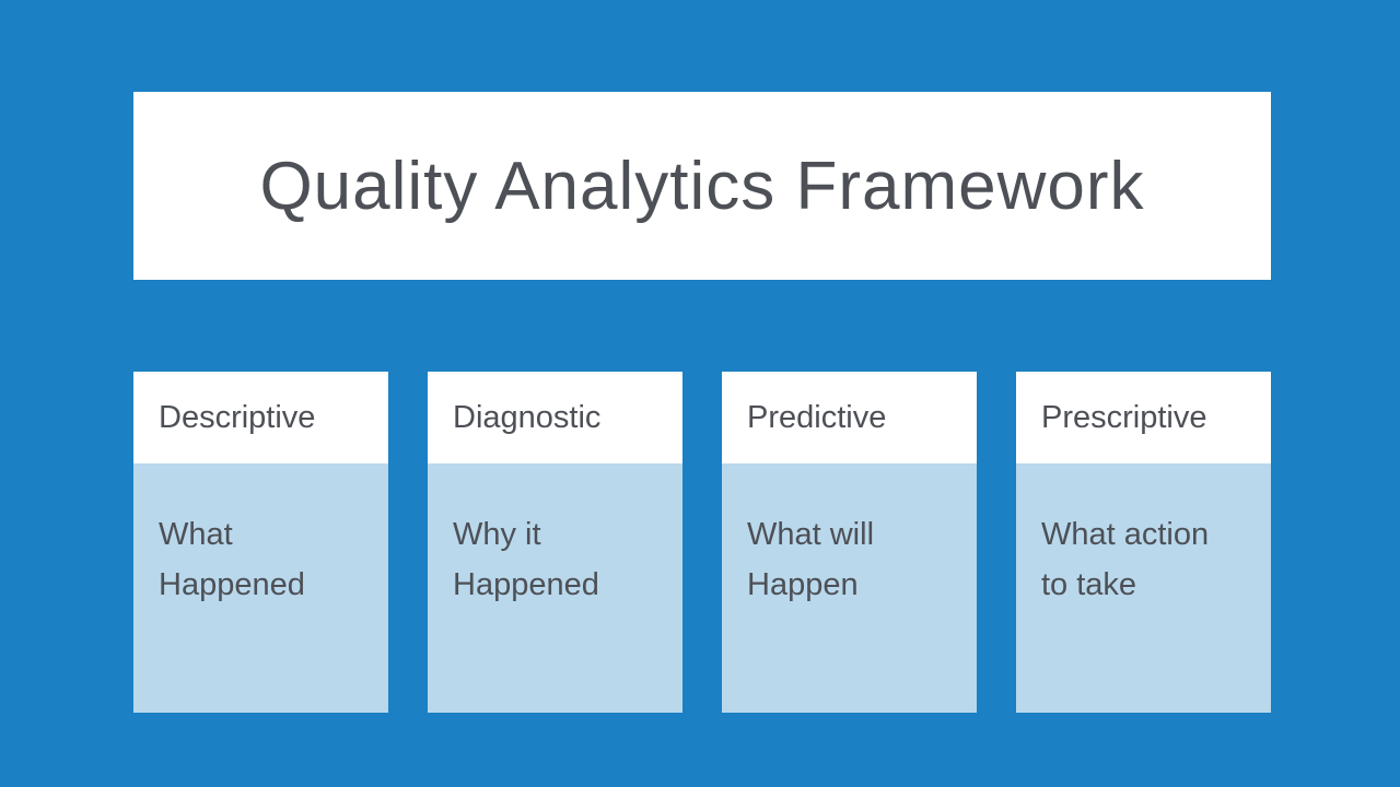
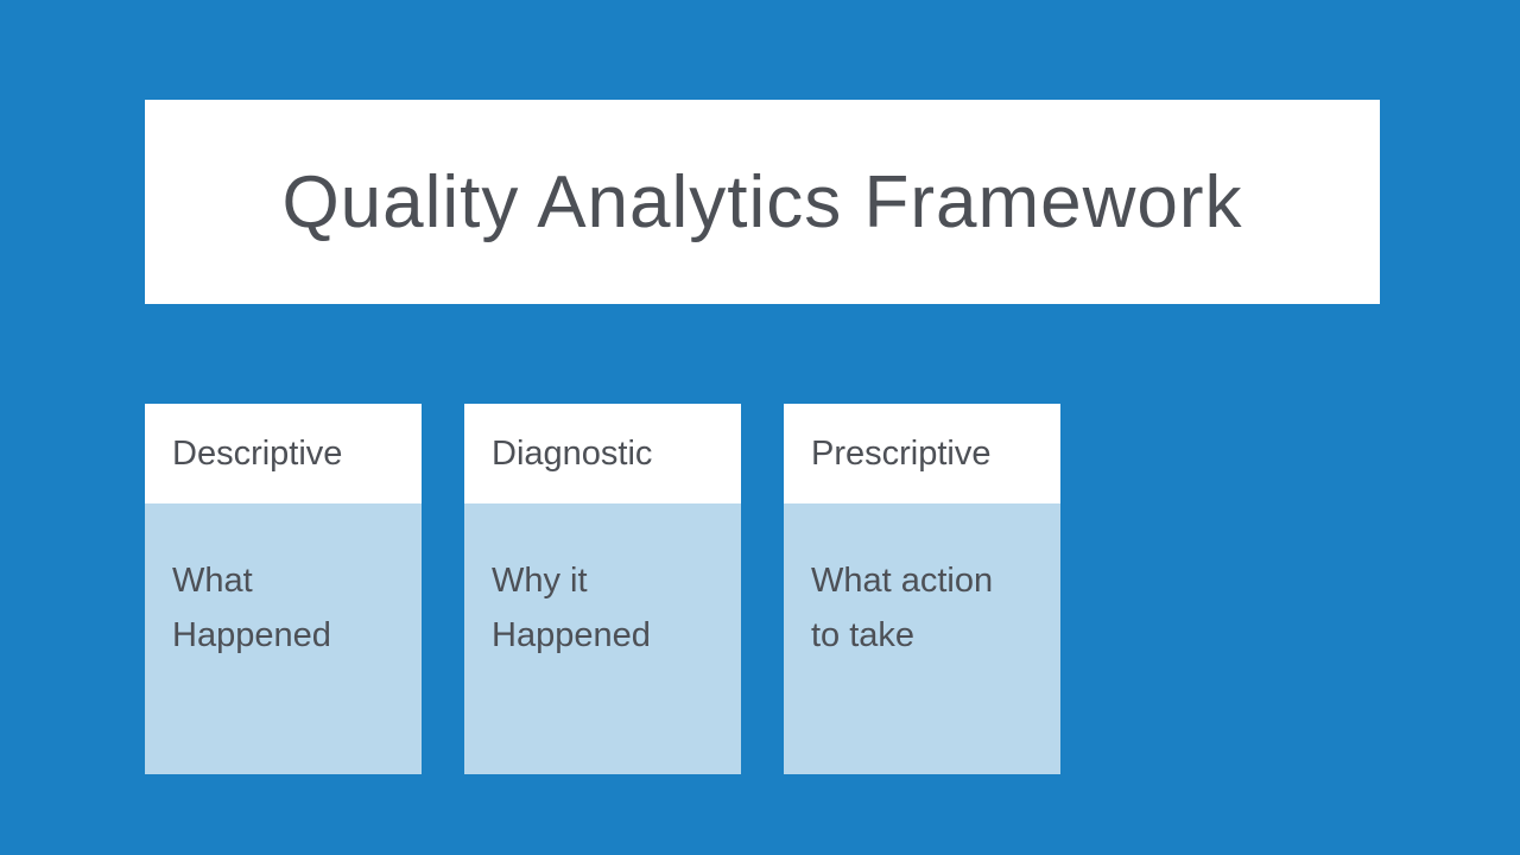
  Quality Analytics Framework
  Descriptive
  What
  Happened
  Diagnostic
  Why it
  Happened
- Predictive
- What will
- Happen
  Prescriptive
  What action
  to take
